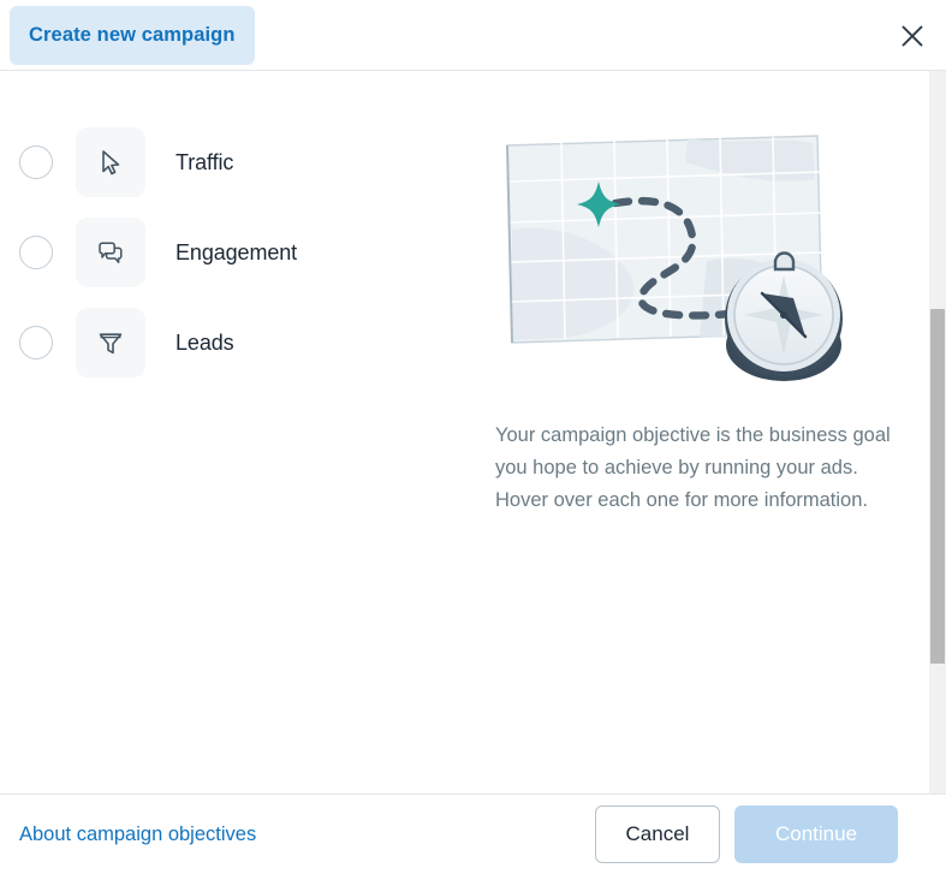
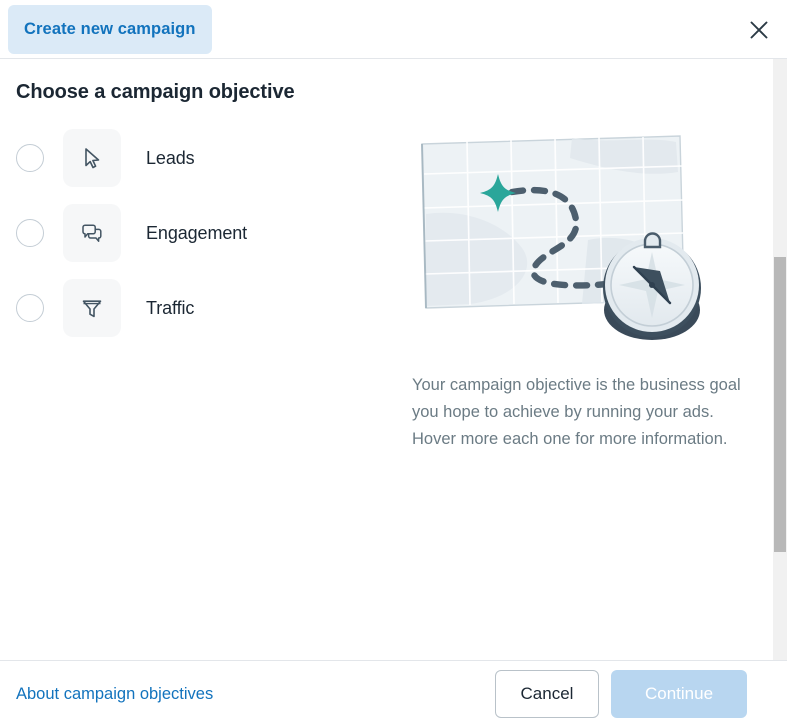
  Create new campaign
+ Choose a campaign objective
- Traffic
+ Leads
  Engagement
- Leads
+ Traffic
- Your campaign objective is the business goal you hope to achieve by running your ads. Hover over each one for more information.
+ Your campaign objective is the business goal you hope to achieve by running your ads. Hover more each one for more information.
  About campaign objectives
  Cancel
  Continue
